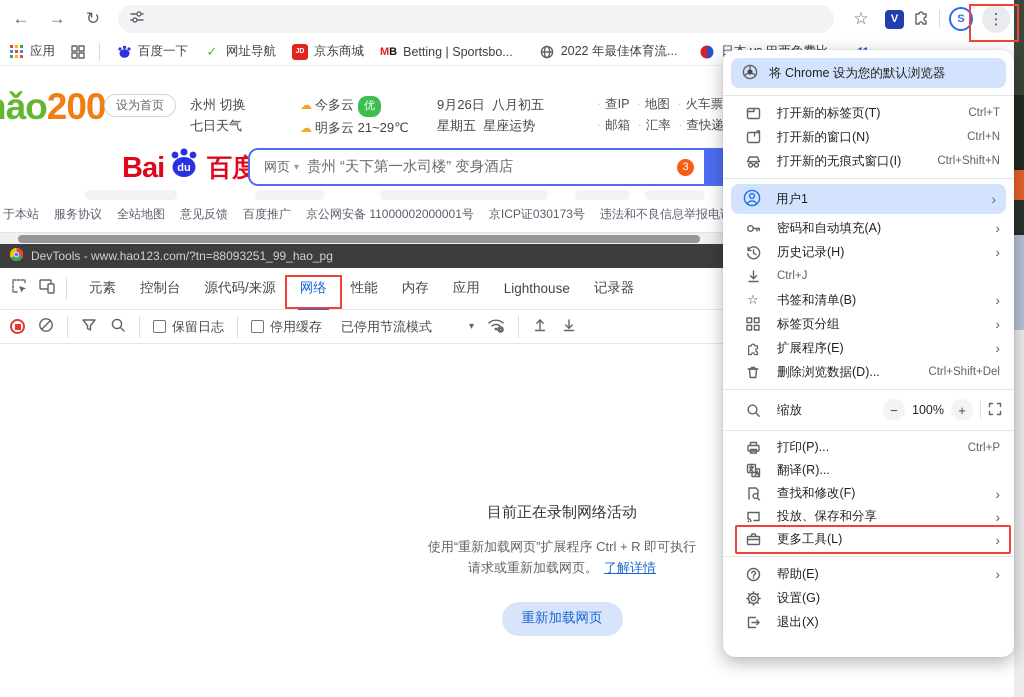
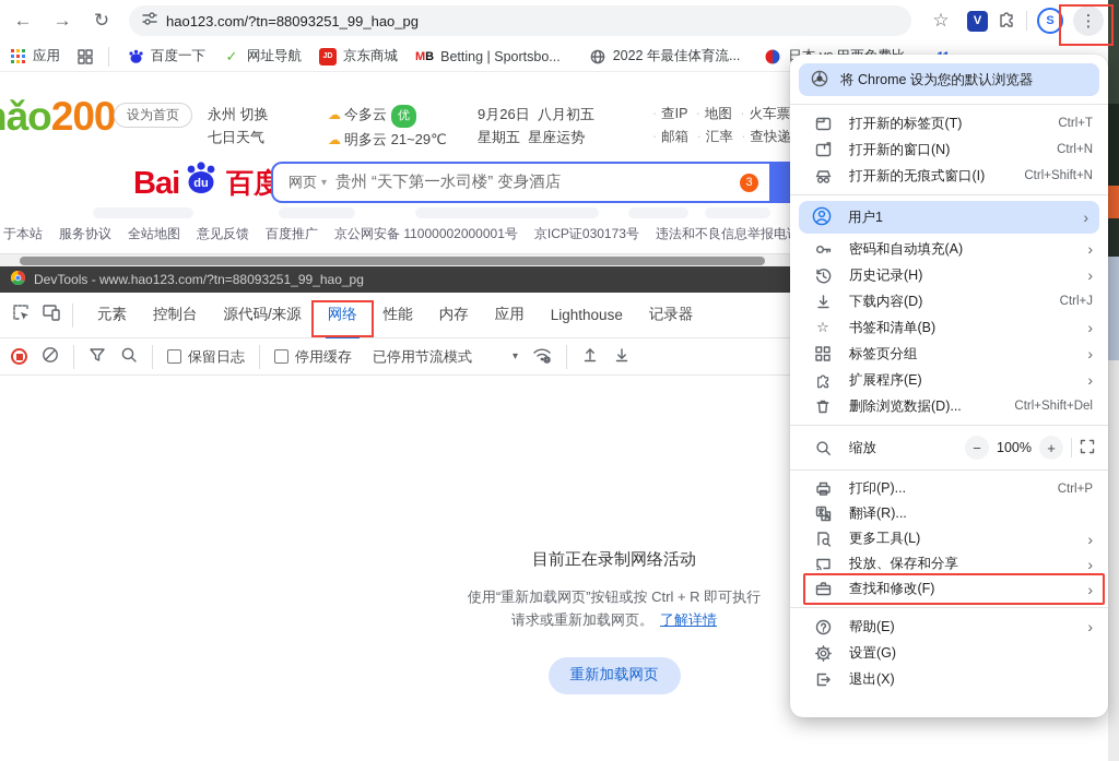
  ←
  →
  ↻
+ hao123.com/?tn=88093251_99_hao_pg
  ☆
  V
  S
  ⋮
  应用
  百度一下
  ✓
  网址导航
  京东商城
  MB
  Betting | Sportsbo...
  2022 年最佳体育流...
  ǎo200
  设为首页
  永州 切换
  七日天气
  ☁ 今多云 优
  ☁ 明多云 21~29℃
  9月26日 八月初五
  星期五 星座运势
  · 查IP · 地图 · 火车票
  · 邮箱 · 汇率 · 查快递
  Bai
  du
  百度
  网页
  ▾
  贵州 “天下第一水司楼” 变身酒店
  3
  于本站
  服务协议
  全站地图
  意见反馈
  百度推广
  京公网安备 11000002000001号
  京ICP证030173号
  DevTools - www.hao123.com/?tn=88093251_99_hao_pg
  元素
  控制台
  源代码/来源
  网络
  性能
  内存
  应用
  Lighthouse
  记录器
  保留日志
  停用缓存
  已停用节流模式
  ▾
  目前正在录制网络活动
- 使用“重新加载网页”扩展程序 Ctrl + R 即可执行
+ 使用“重新加载网页”按钮或按 Ctrl + R 即可执行
  请求或重新加载网页。 了解详情
  重新加载网页
  将 Chrome 设为您的默认浏览器
  打开新的标签页(T)
  Ctrl+T
  打开新的窗口(N)
  Ctrl+N
  打开新的无痕式窗口(I)
  Ctrl+Shift+N
  用户1
  ›
  密码和自动填充(A)
  ›
  历史记录(H)
  ›
+ 下载内容(D)
  Ctrl+J
  ☆
  书签和清单(B)
  ›
  标签页分组
  ›
  扩展程序(E)
  ›
  删除浏览数据(D)...
  Ctrl+Shift+Del
  缩放
  −
  100%
  +
  打印(P)...
  Ctrl+P
  翻译(R)...
- 查找和修改(F)
+ 更多工具(L)
  ›
  投放、保存和分享
  ›
- 更多工具(L)
+ 查找和修改(F)
  ›
  帮助(E)
  ›
  设置(G)
  退出(X)
